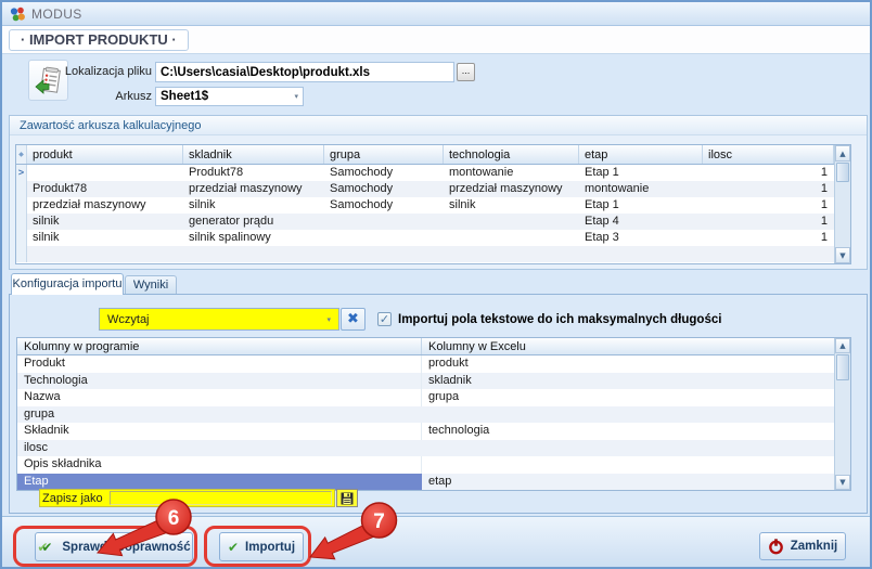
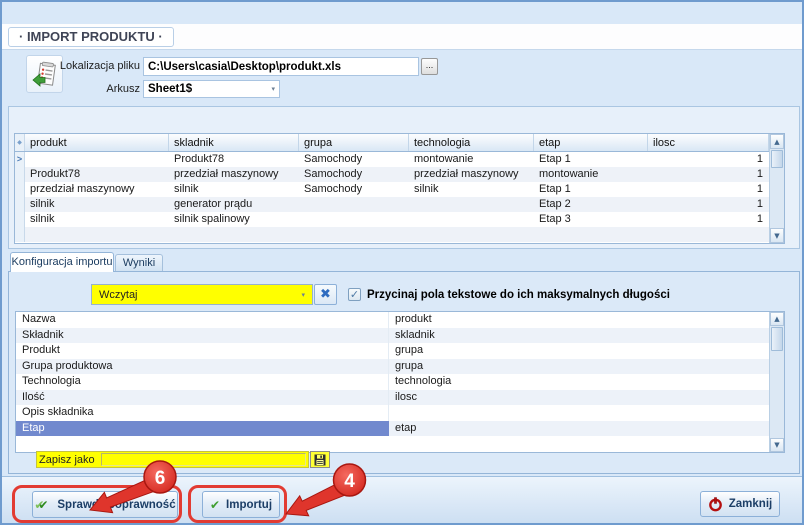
- MODUS
  · IMPORT PRODUKTU ·
  Lokalizacja pliku
  C:\Users\casia\Desktop\produkt.xls
  ...
  Arkusz
  Sheet1$
  ▾
- Zawartość arkusza kalkulacyjnego
  produkt
  skladnik
  grupa
  technologia
  etap
  ilosc
  >
  Produkt78
  Samochody
  montowanie
  Etap 1
  1
  Produkt78
  przedział maszynowy
  Samochody
  przedział maszynowy
  montowanie
  1
  przedział maszynowy
  silnik
  Samochody
  silnik
  Etap 1
  1
  silnik
  generator prądu
- Etap 4
+ Etap 2
  1
  silnik
  silnik spalinowy
  Etap 3
  1
  ▲
  ▼
  Konfiguracja importu
  Wyniki
  Wczytaj
  ▾
  ✖
  ✓
- Importuj pola tekstowe do ich maksymalnych długości
+ Przycinaj pola tekstowe do ich maksymalnych długości
- Kolumny w programie
- Kolumny w Excelu
- Produkt
+ Nazwa
  produkt
- Technologia
+ Składnik
  skladnik
- Nazwa
+ Produkt
  grupa
+ Grupa produktowa
  grupa
- Składnik
+ Technologia
  technologia
+ Ilość
  ilosc
  Opis składnika
  Etap
  etap
  ▲
  ▼
  Zapisz jako
  ✔
  ✔
  Sprawprawność
  ✔
  Importuj
  Zamknij
  6
- 7
+ 4
